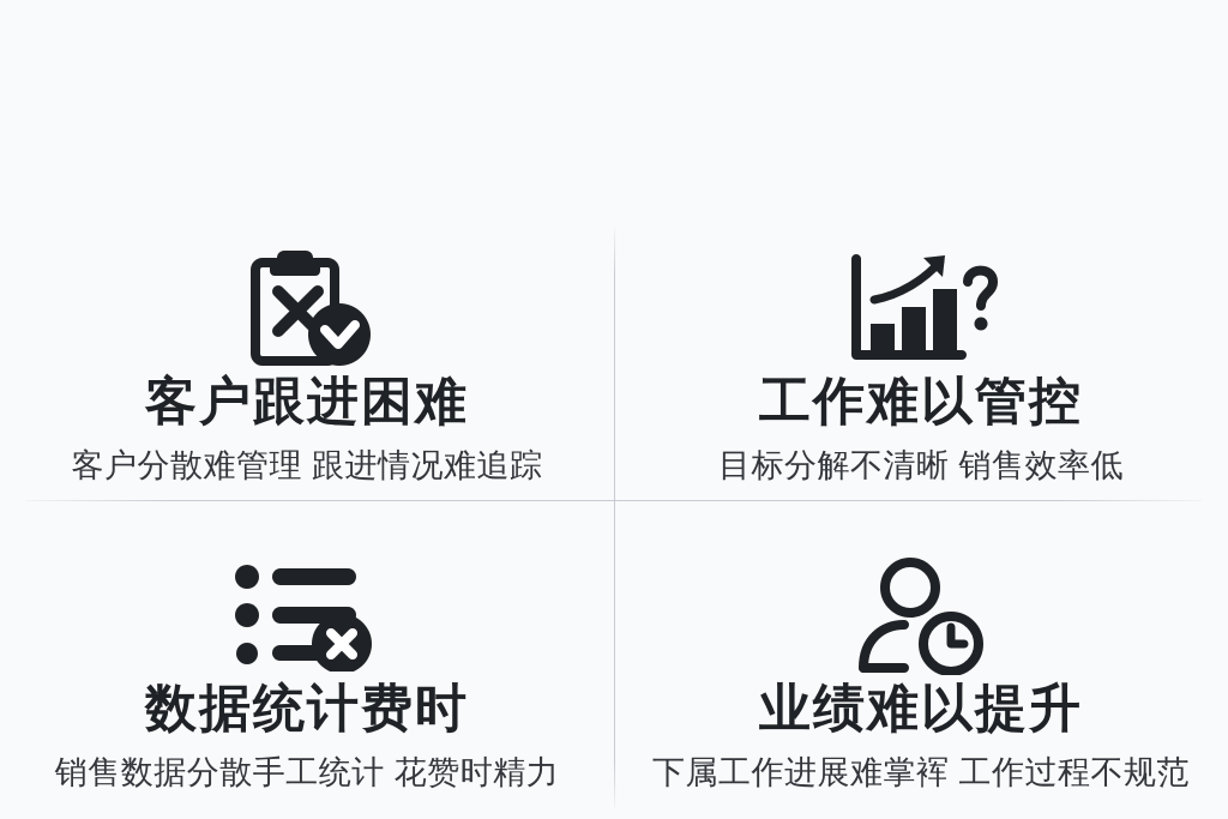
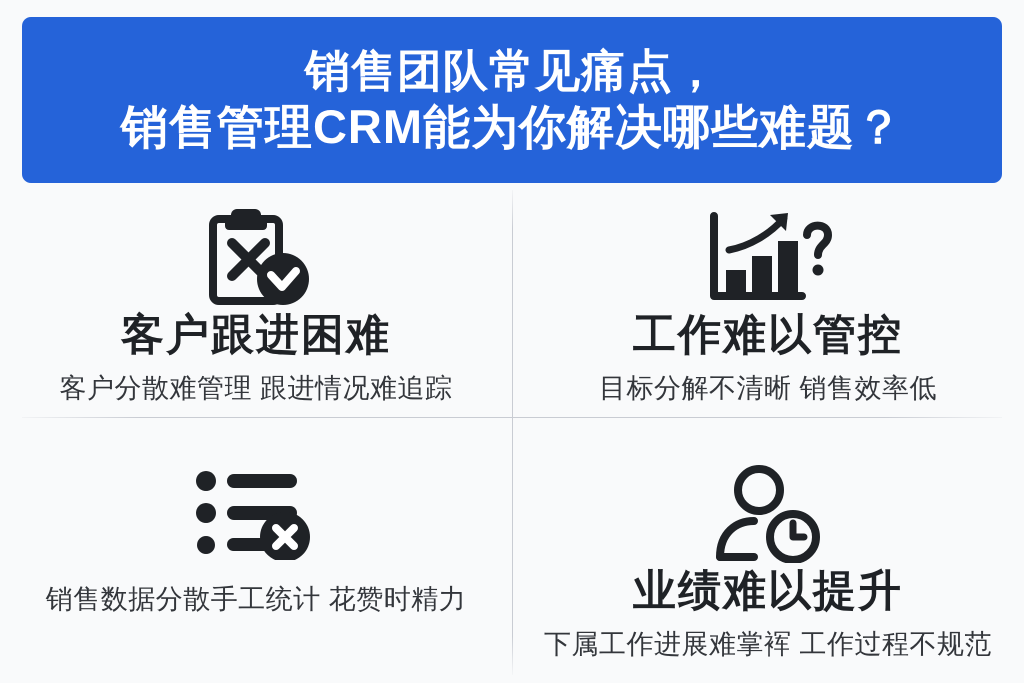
+ 销售团队常见痛点，
+ 销售管理CRM能为你解决哪些难题？
  客户跟进困难
  客户分散难管理 跟进情况难追踪
  工作难以管控
  目标分解不清晰 销售效率低
- 数据统计费时
  销售数据分散手工统计 花赞时精力
  业绩难以提升
  下属工作进展难掌裈 工作过程不规范
